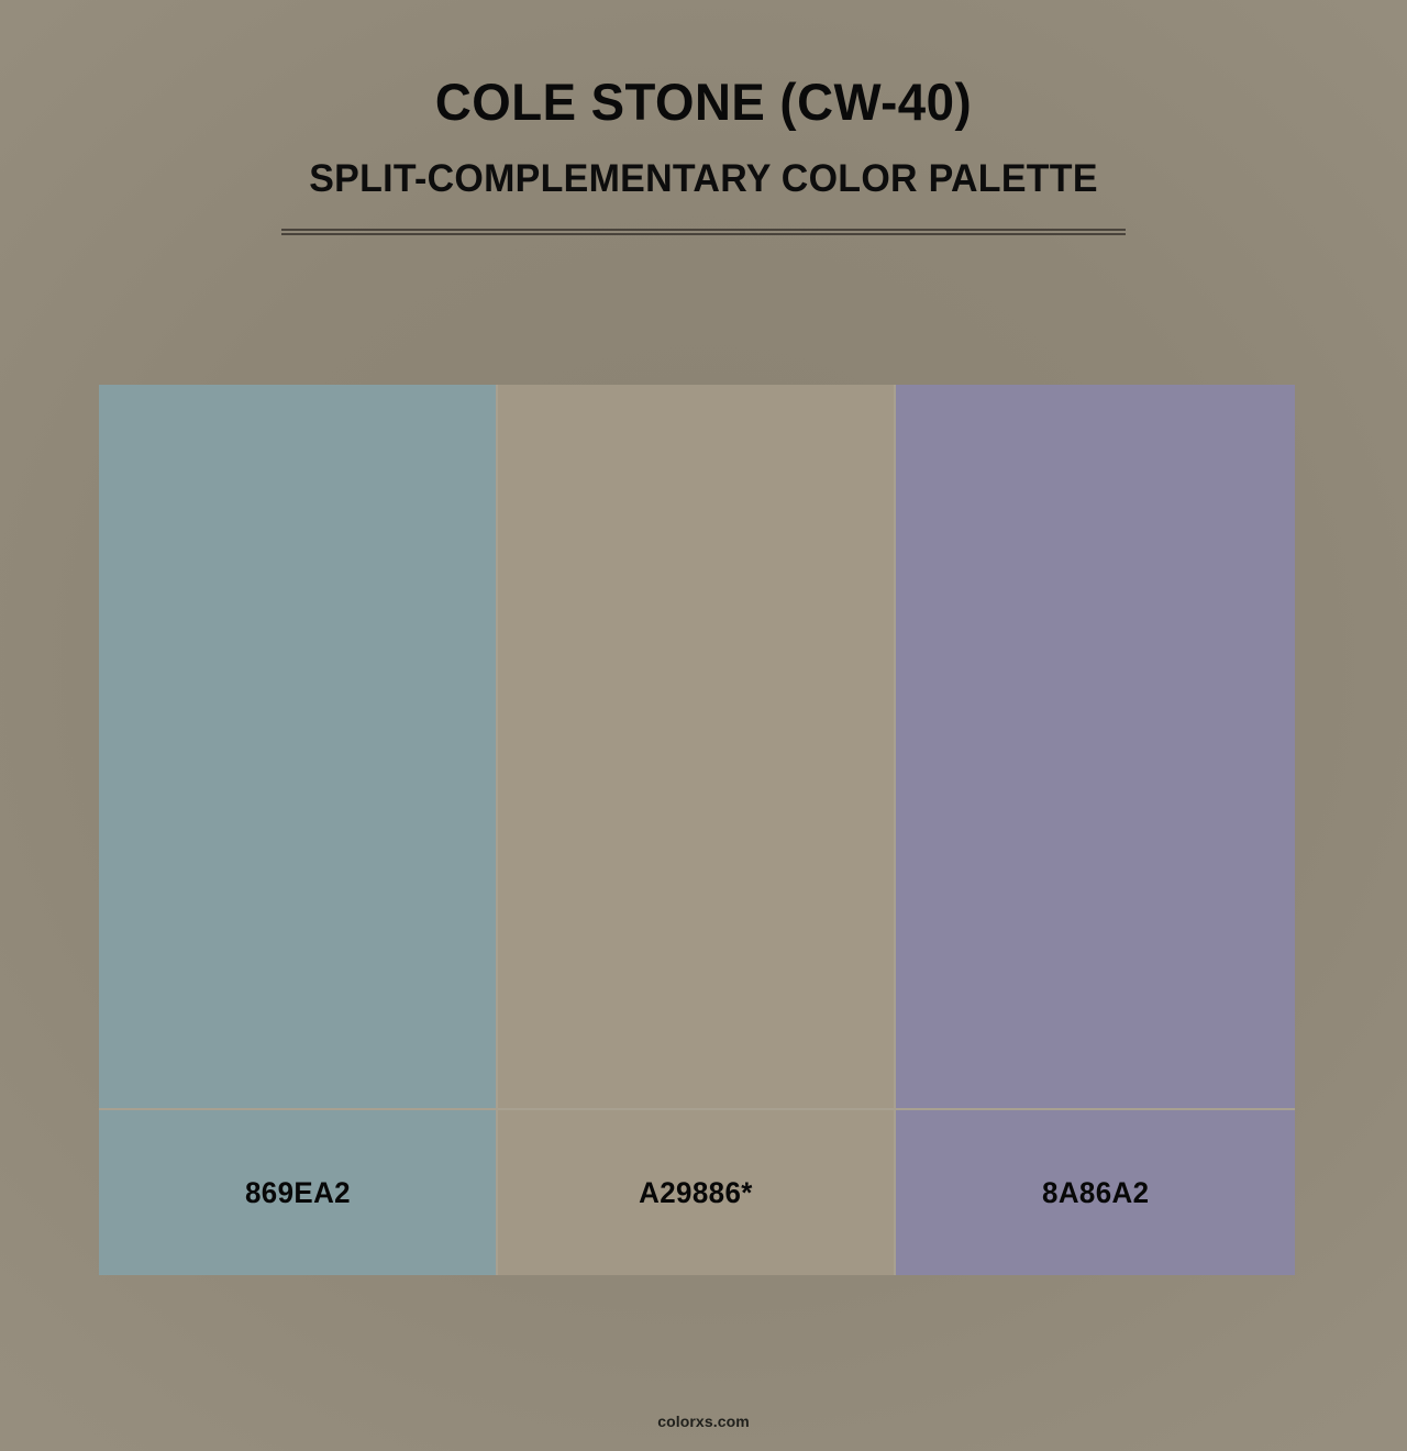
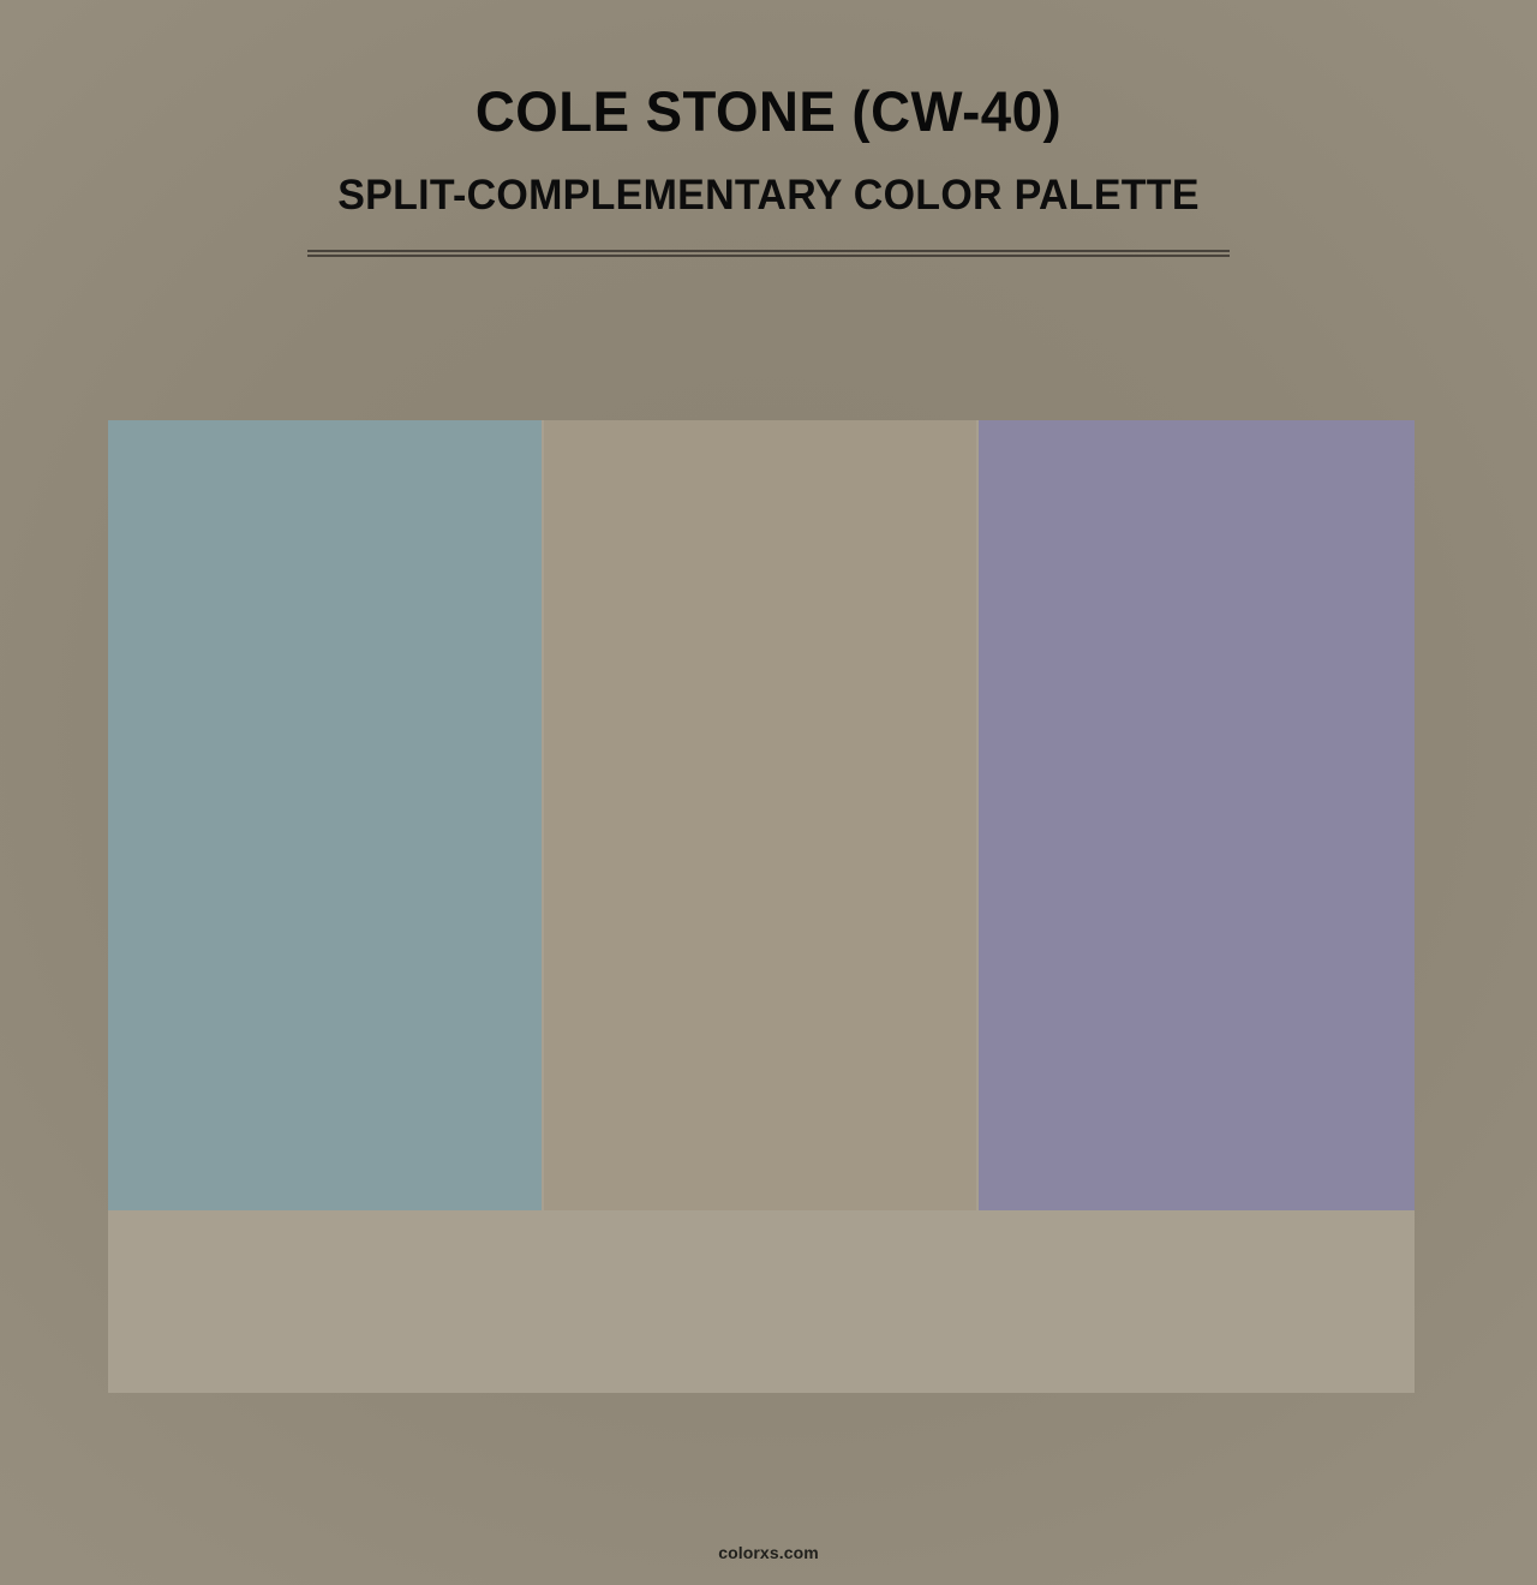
  COLE STONE (CW-40)
  SPLIT-COMPLEMENTARY COLOR PALETTE
- 869EA2
- A29886*
- 8A86A2
  colorxs.com
